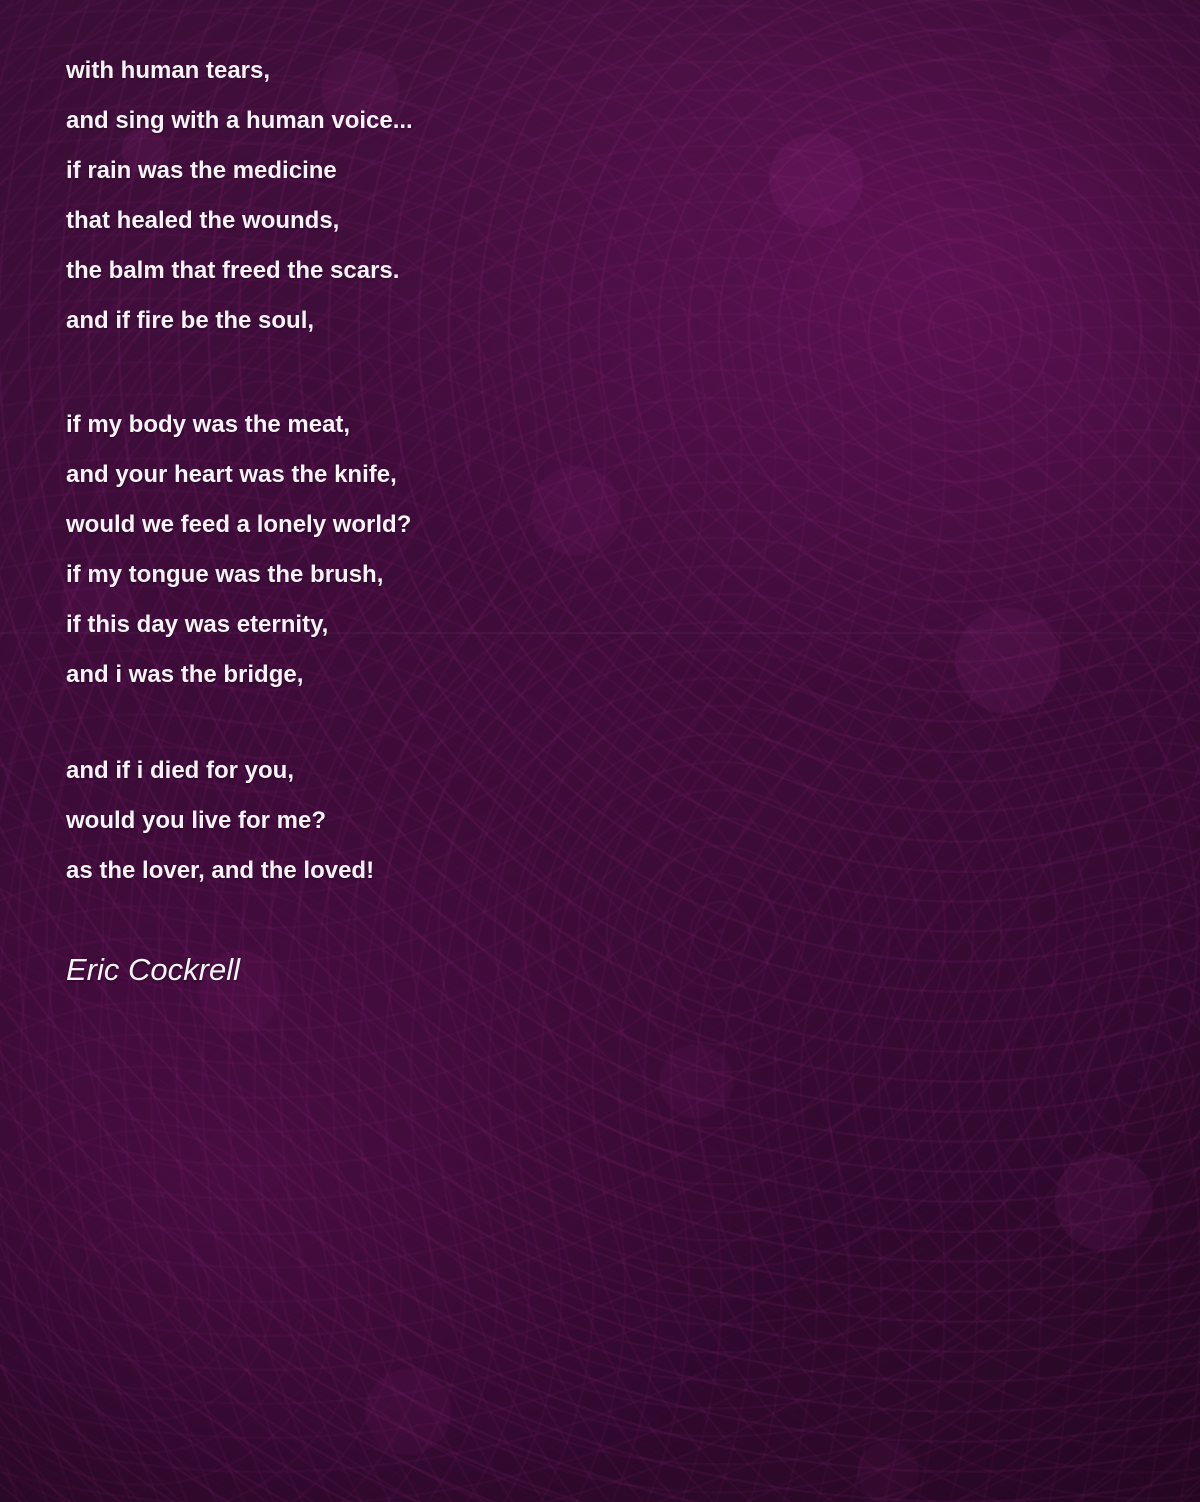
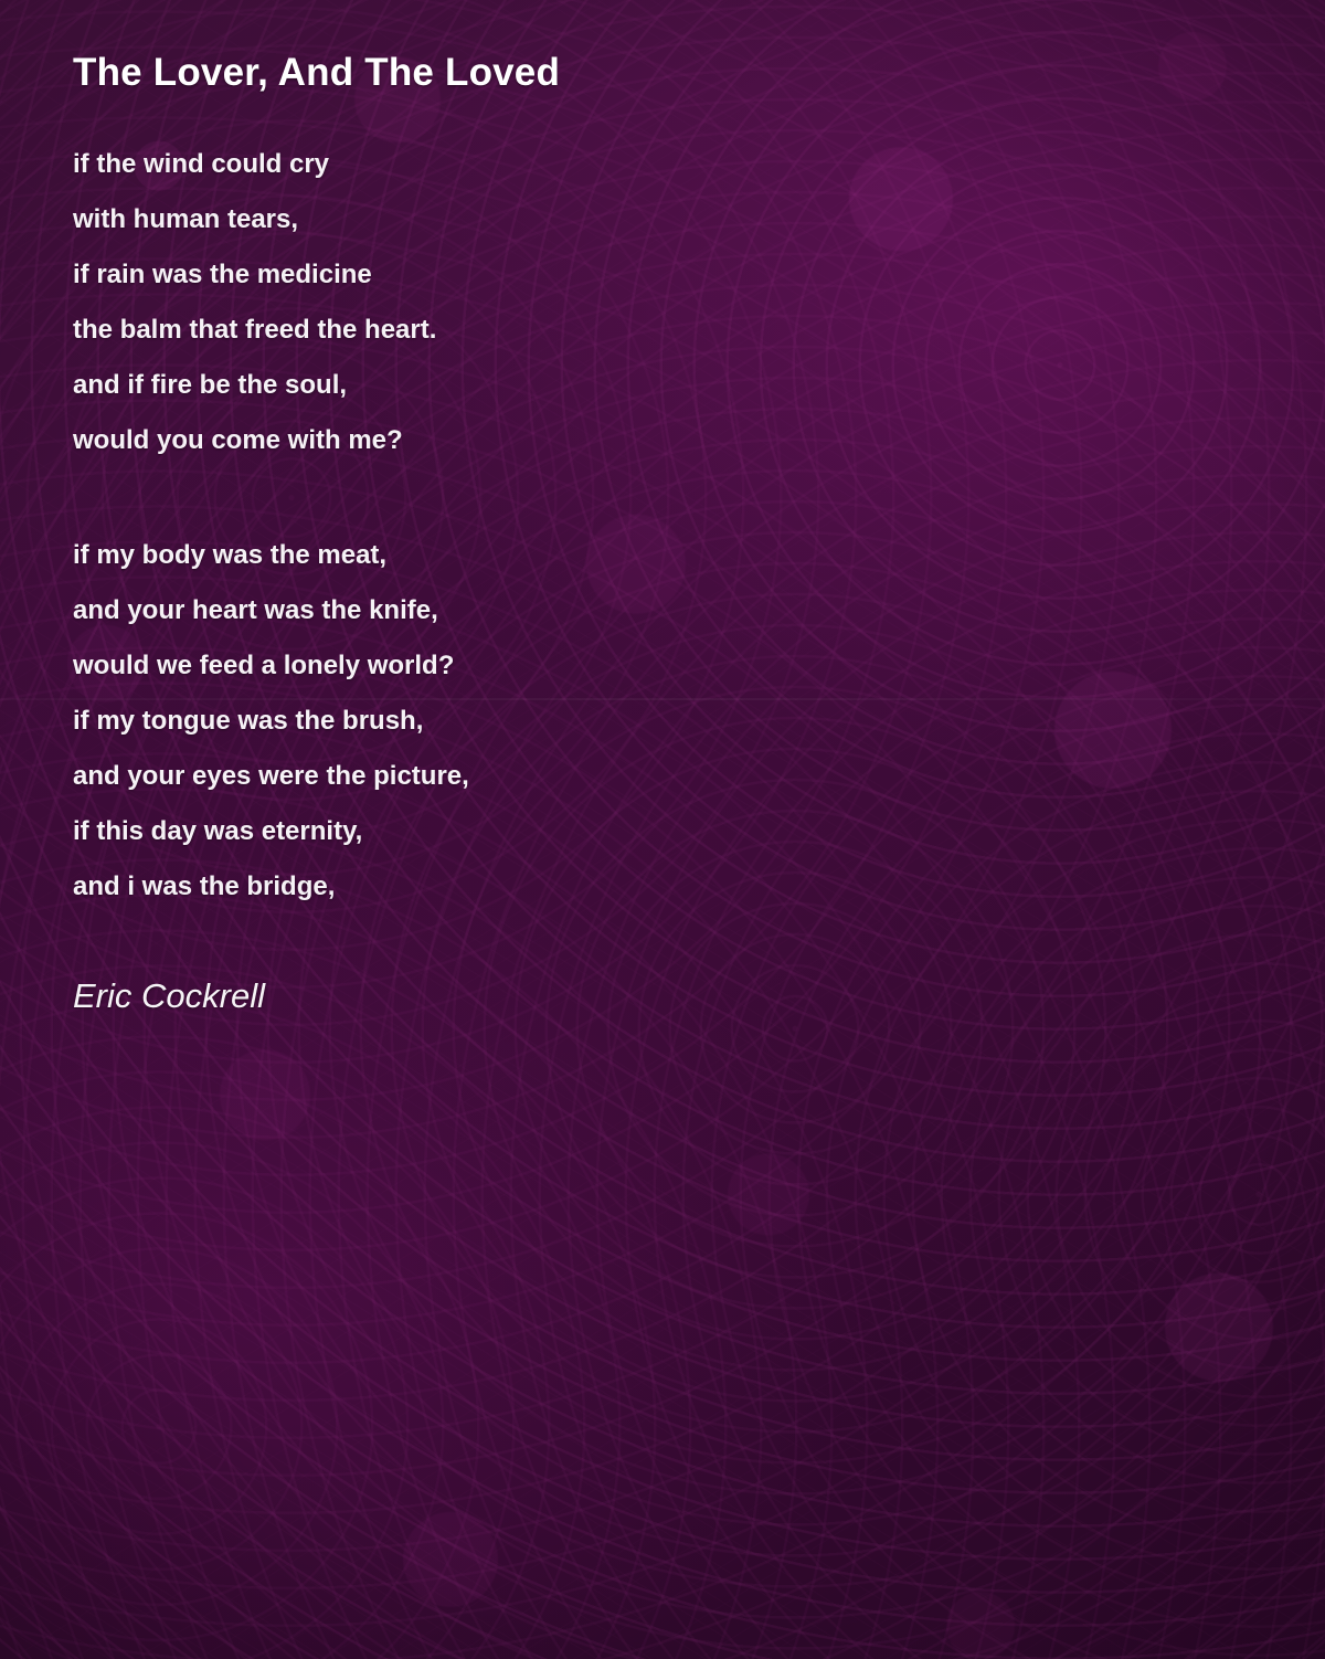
+ The Lover, And The Loved
+ if the wind could cry
  with human tears,
- and sing with a human voice...
  if rain was the medicine
- that healed the wounds,
- the balm that freed the scars.
+ the balm that freed the heart.
  and if fire be the soul,
+ would you come with me?
  if my body was the meat,
  and your heart was the knife,
  would we feed a lonely world?
  if my tongue was the brush,
+ and your eyes were the picture,
  if this day was eternity,
  and i was the bridge,
- and if i died for you,
- would you live for me?
- as the lover, and the loved!
  Eric Cockrell
